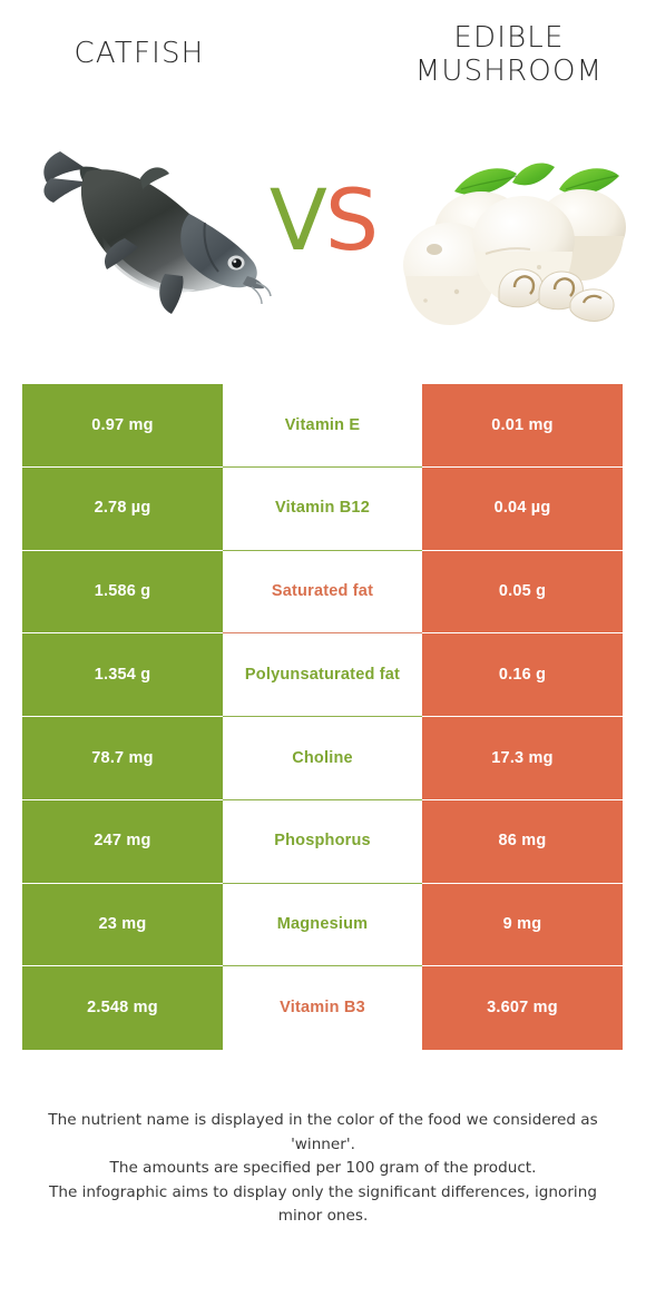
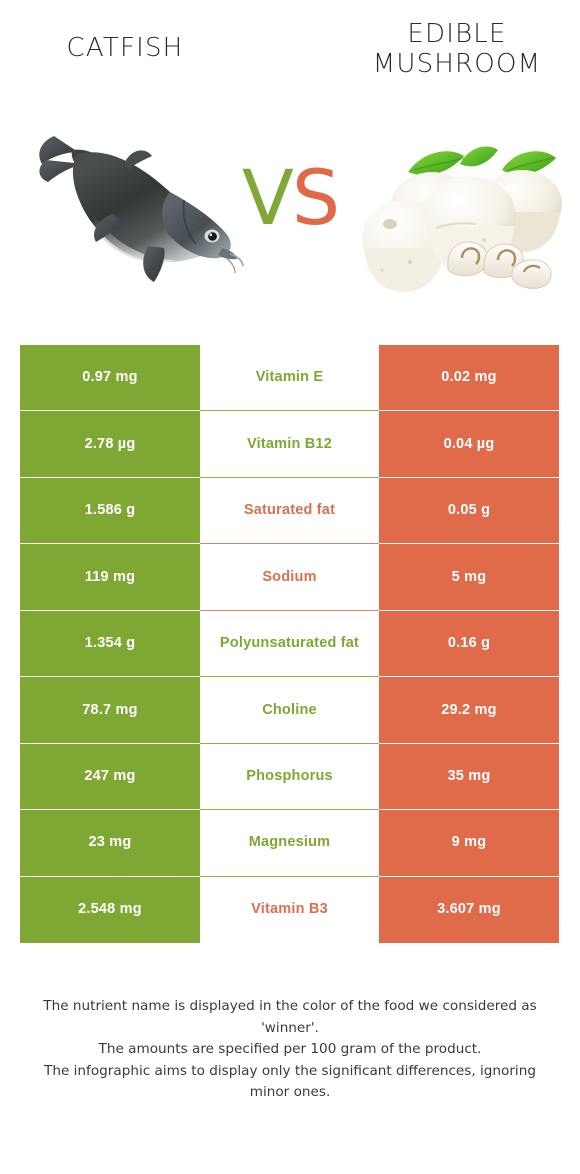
  CATFISH
  EDIBLE
  MUSHROOM
  VS
  0.97 mg
  Vitamin E
- 0.01 mg
+ 0.02 mg
  2.78 µg
  Vitamin B12
  0.04 µg
  1.586 g
  Saturated fat
  0.05 g
+ 119 mg
+ Sodium
+ 5 mg
  1.354 g
  Polyunsaturated fat
  0.16 g
  78.7 mg
  Choline
- 17.3 mg
+ 29.2 mg
  247 mg
  Phosphorus
- 86 mg
+ 35 mg
  23 mg
  Magnesium
  9 mg
  2.548 mg
  Vitamin B3
  3.607 mg
  The nutrient name is displayed in the color of the food we considered as 'winner'.
  The amounts are specified per 100 gram of the product.
  The infographic aims to display only the significant differences, ignoring minor ones.
